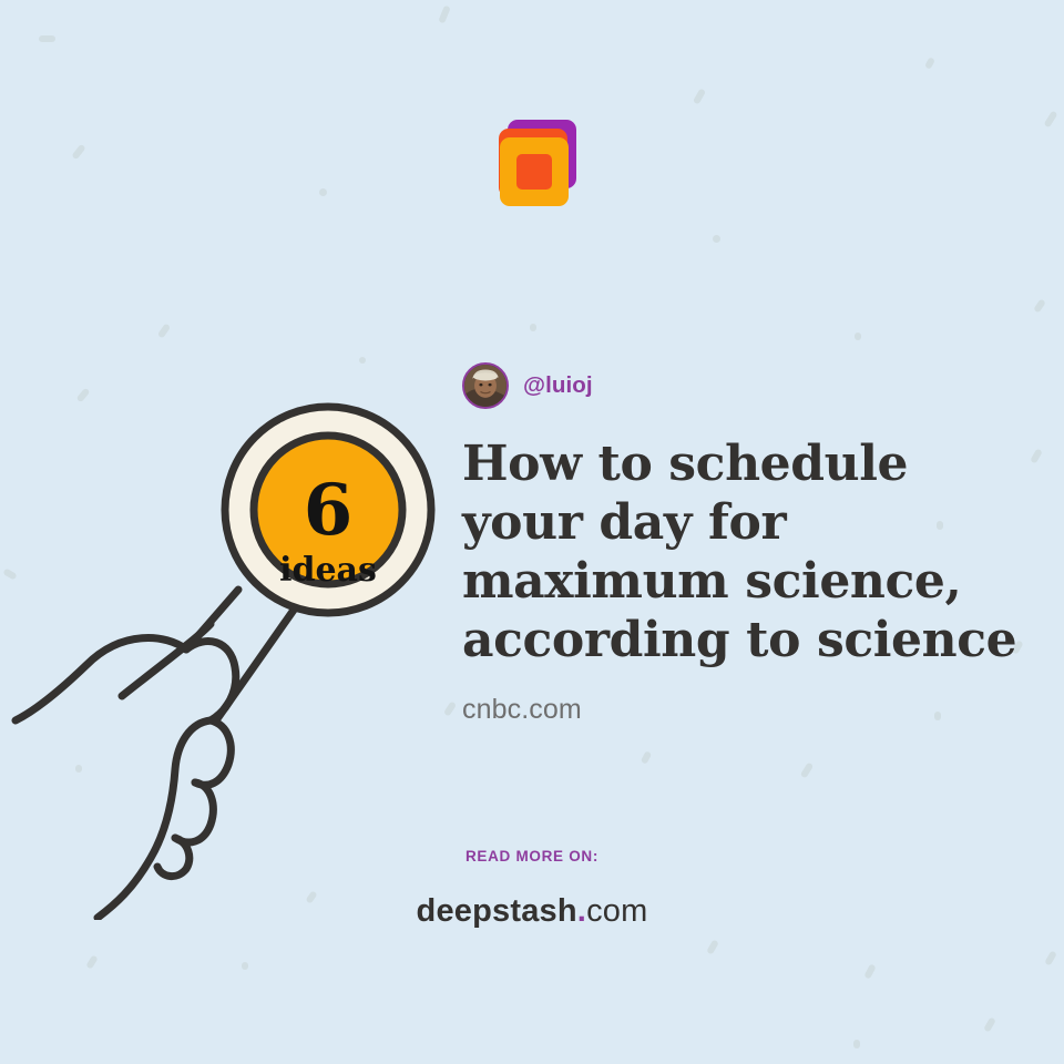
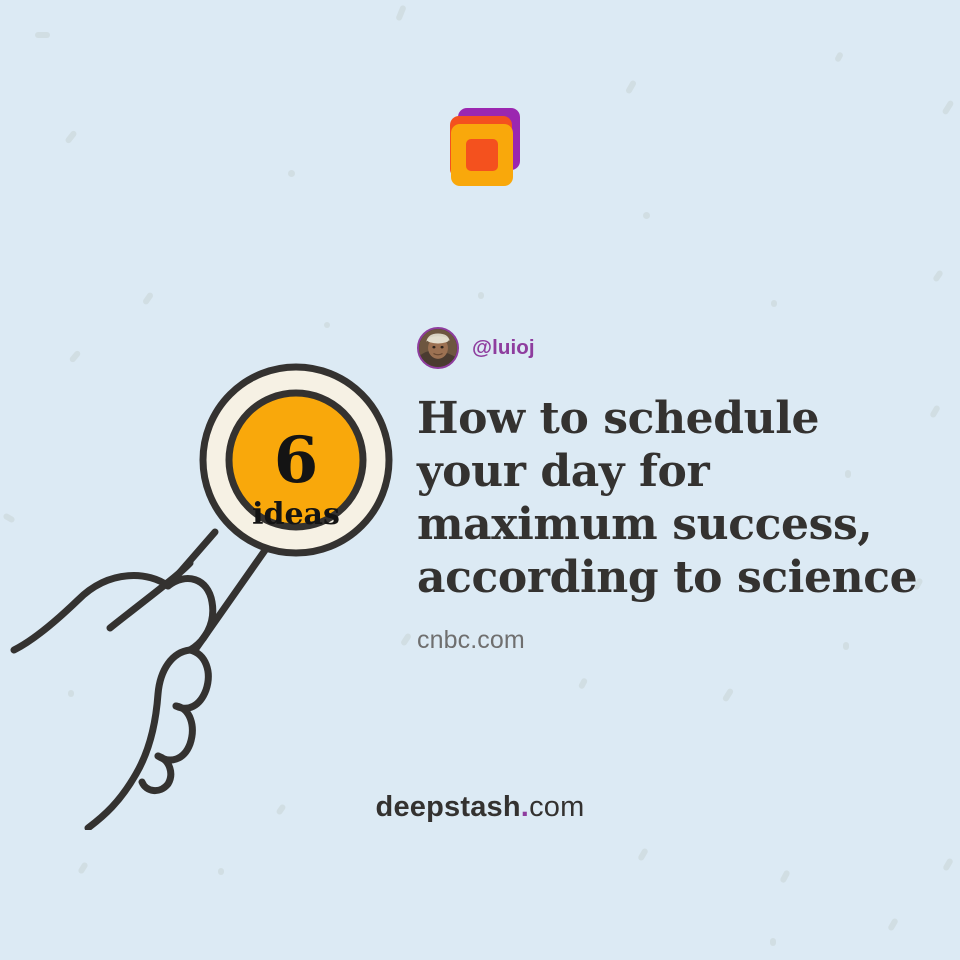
  6
  ideas
  @luioj
- How to schedule your day for maximum science, according to science
+ How to schedule your day for maximum success, according to science
  cnbc.com
- READ MORE ON:
  deepstash.com
